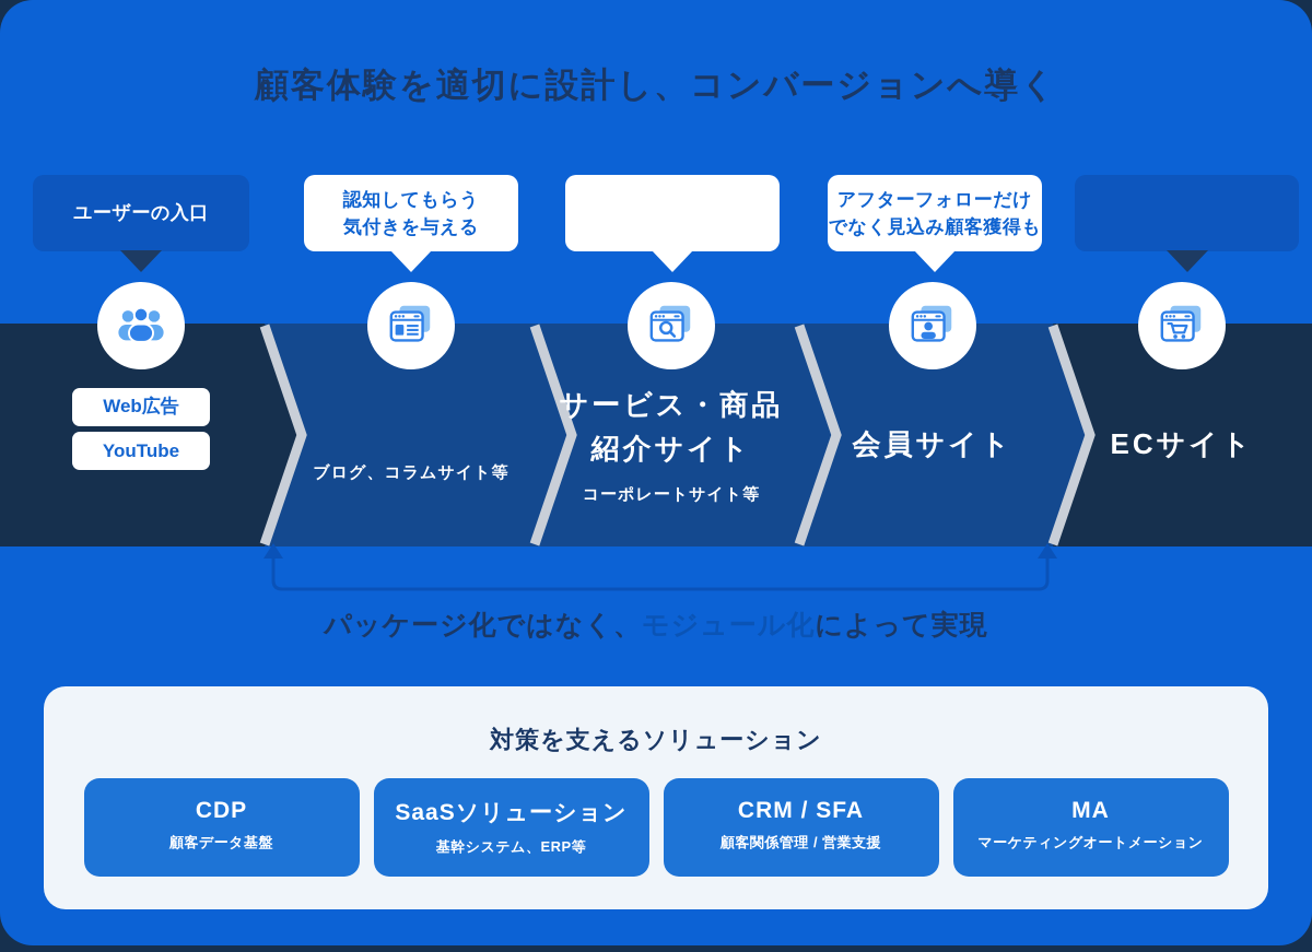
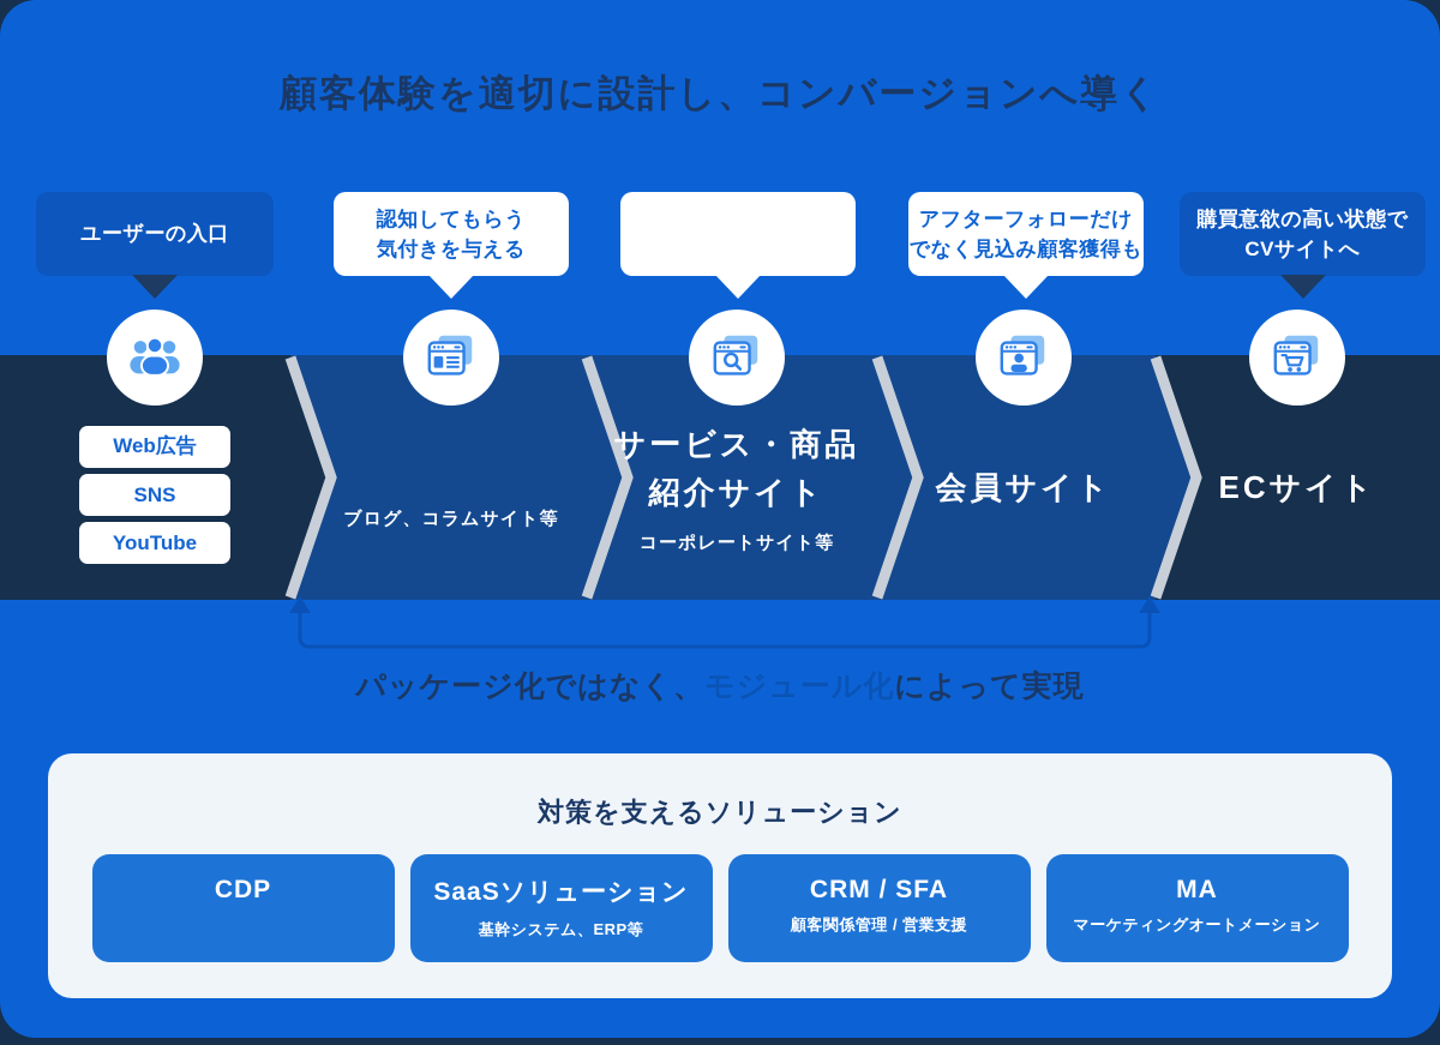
  顧客体験を適切に設計し、コンバージョンへ導く
  ユーザーの入口
  認知してもらう
  気付きを与える
  アフターフォローだけ
  でなく見込み顧客獲得も
+ 購買意欲の高い状態で
+ CVサイトへ
  Web広告
+ SNS
  YouTube
  ブログ、コラムサイト等
  サービス・商品
  紹介サイト
  コーポレートサイト等
  会員サイト
  ECサイト
  パッケージ化ではなく、モジュール化によって実現
  対策を支えるソリューション
  CDP
- 顧客データ基盤
  SaaSソリューション
  基幹システム、ERP等
  CRM / SFA
  顧客関係管理 / 営業支援
  MA
  マーケティングオートメーション
